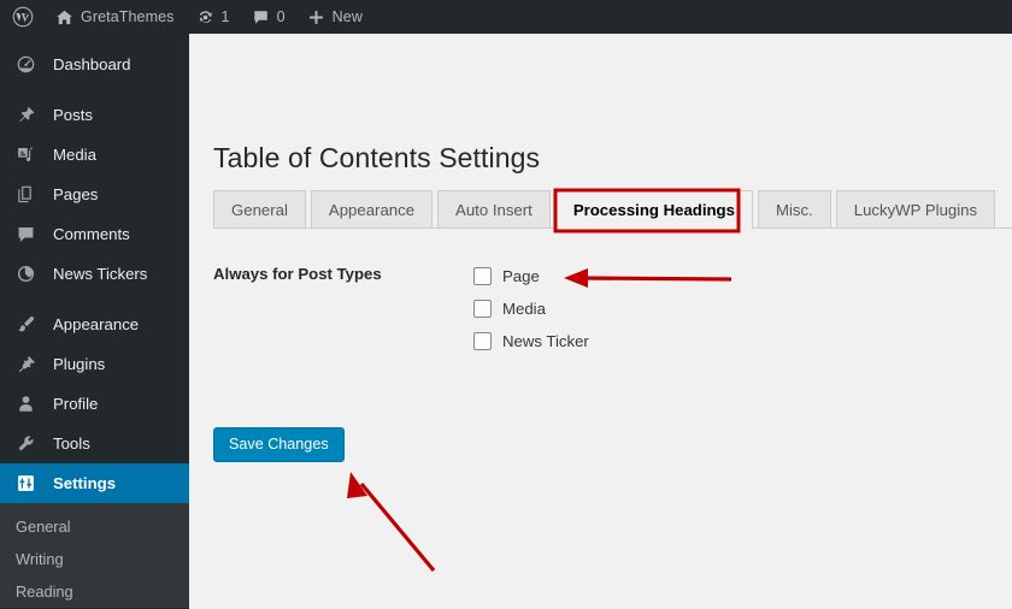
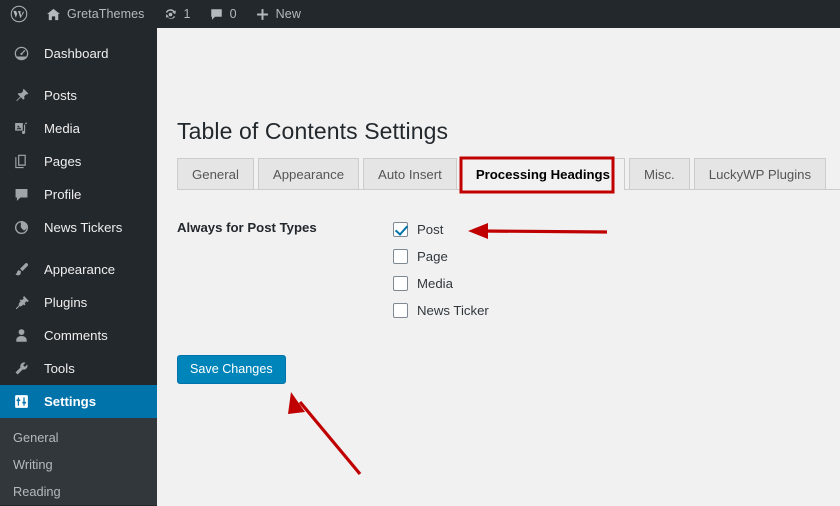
  GretaThemes
  1
  0
  New
  Dashboard
  Posts
  Media
  Pages
- Comments
+ Profile
  News Tickers
  Appearance
  Plugins
- Profile
+ Comments
  Tools
  Settings
  General
  Writing
  Reading
  Table of Contents Settings
  General
  Appearance
  Auto Insert
  Processing Headings
  Misc.
  LuckyWP Plugins
  Always for Post Types
+ Post
  Page
  Media
  News Ticker
  Save Changes
